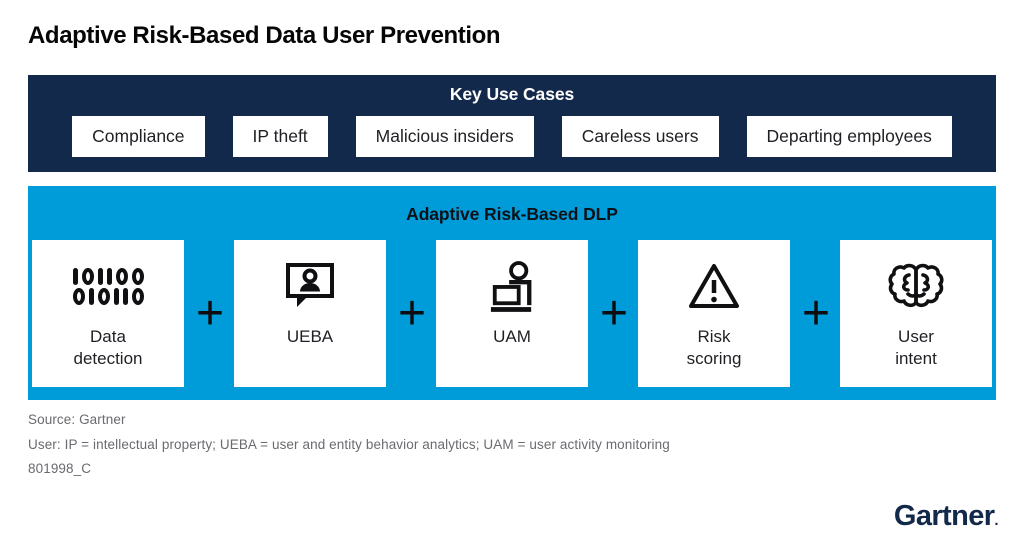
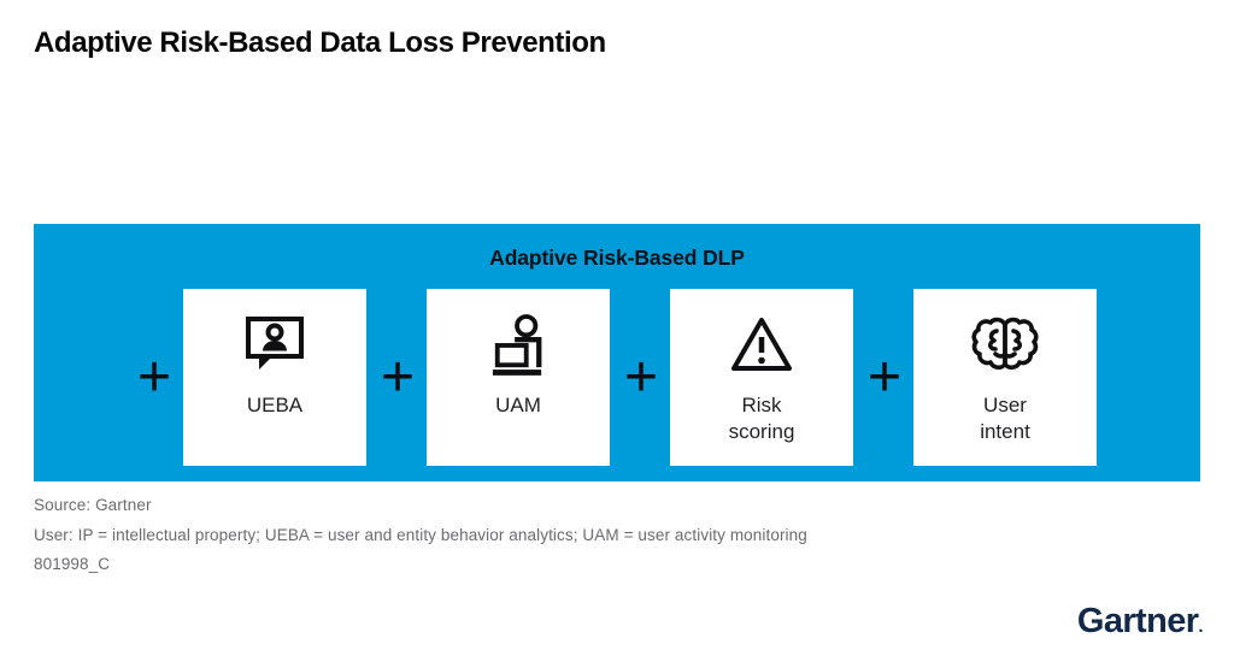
- Adaptive Risk-Based Data User Prevention
+ Adaptive Risk-Based Data Loss Prevention
- Key Use Cases
- Compliance
- IP theft
- Malicious insiders
- Careless users
- Departing employees
  Adaptive Risk-Based DLP
- Data
- detection
  +
  UEBA
  +
  UAM
  +
  Risk
  scoring
  +
  User
  intent
  Source: Gartner
  User: IP = intellectual property; UEBA = user and entity behavior analytics; UAM = user activity monitoring
  801998_C
  Gartner.
